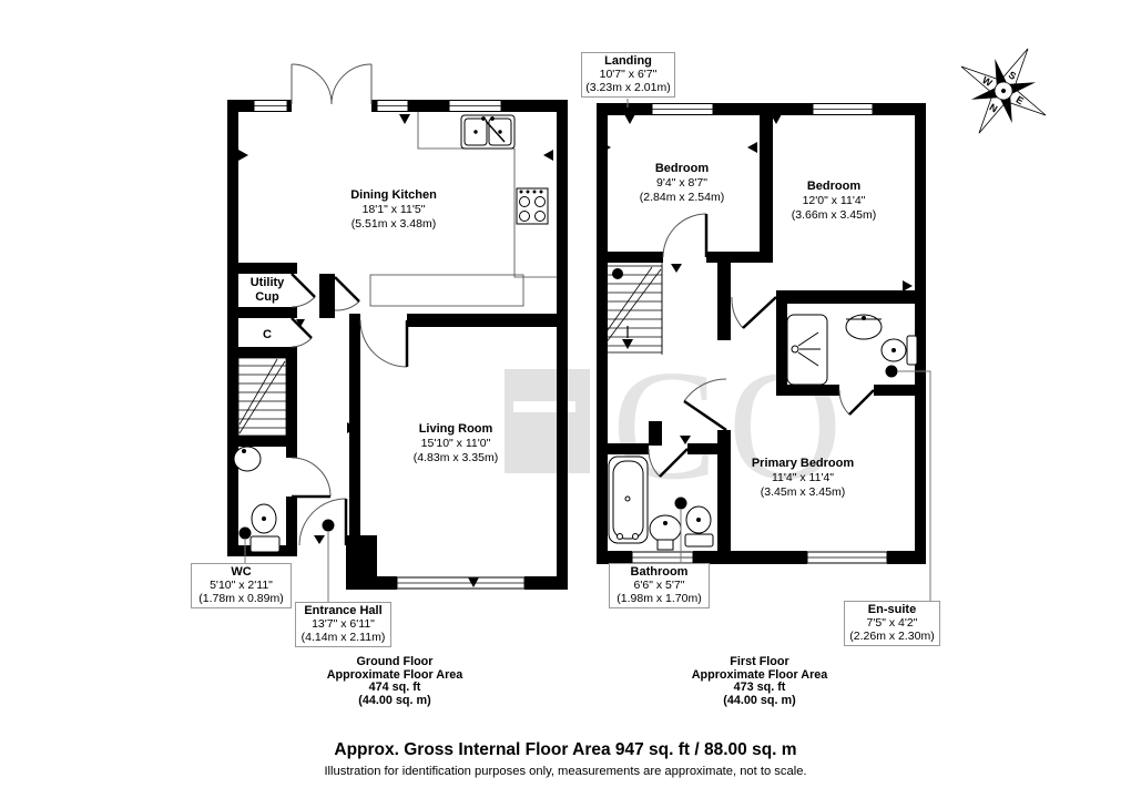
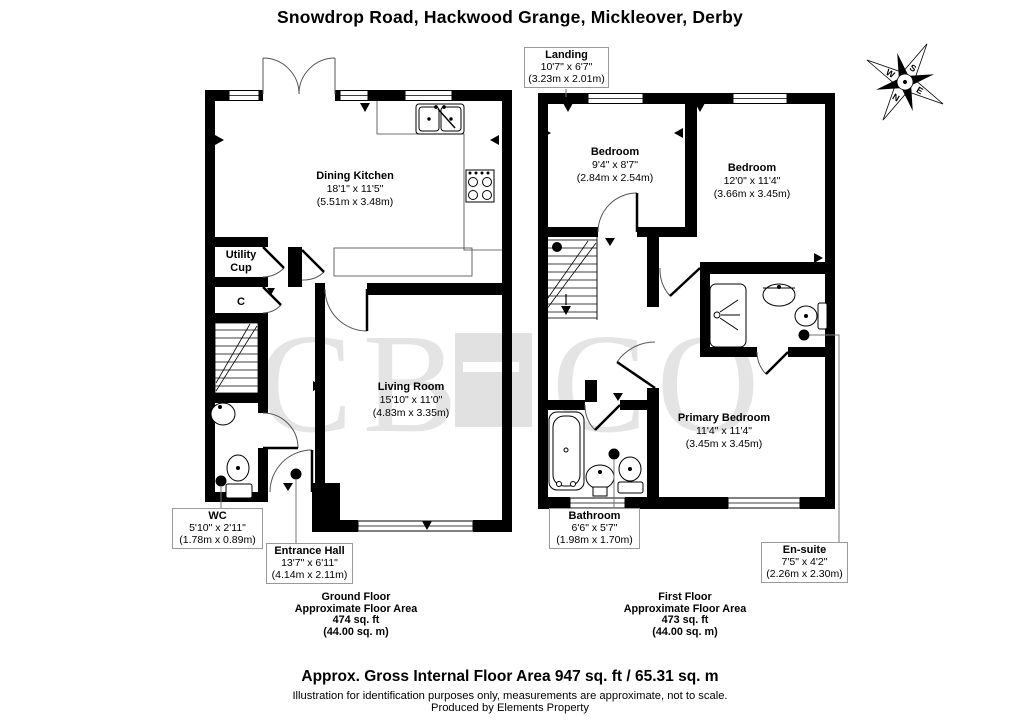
+ Snowdrop Road, Hackwood Grange, Mickleover, Derby
+ CB
  CO
  Dining Kitchen
  18'1" x 11'5"
  (5.51m x 3.48m)
  Utility
  Cup
  C
  Living Room
  15'10" x 11'0"
  (4.83m x 3.35m)
  Bedroom
  9'4" x 8'7"
  (2.84m x 2.54m)
  Bedroom
  12'0" x 11'4"
  (3.66m x 3.45m)
  Primary Bedroom
  11'4" x 11'4"
  (3.45m x 3.45m)
  Landing
  10'7" x 6'7"
  (3.23m x 2.01m)
  WC
  5'10" x 2'11"
  (1.78m x 0.89m)
  Entrance Hall
  13'7" x 6'11"
  (4.14m x 2.11m)
  Bathroom
  6'6" x 5'7"
  (1.98m x 1.70m)
  En-suite
  7'5" x 4'2"
  (2.26m x 2.30m)
  Ground Floor
  Approximate Floor Area
  474 sq. ft
  (44.00 sq. m)
  First Floor
  Approximate Floor Area
  473 sq. ft
  (44.00 sq. m)
- Approx. Gross Internal Floor Area 947 sq. ft / 88.00 sq. m
+ Approx. Gross Internal Floor Area 947 sq. ft / 65.31 sq. m
  Illustration for identification purposes only, measurements are approximate, not to scale.
+ Produced by Elements Property
